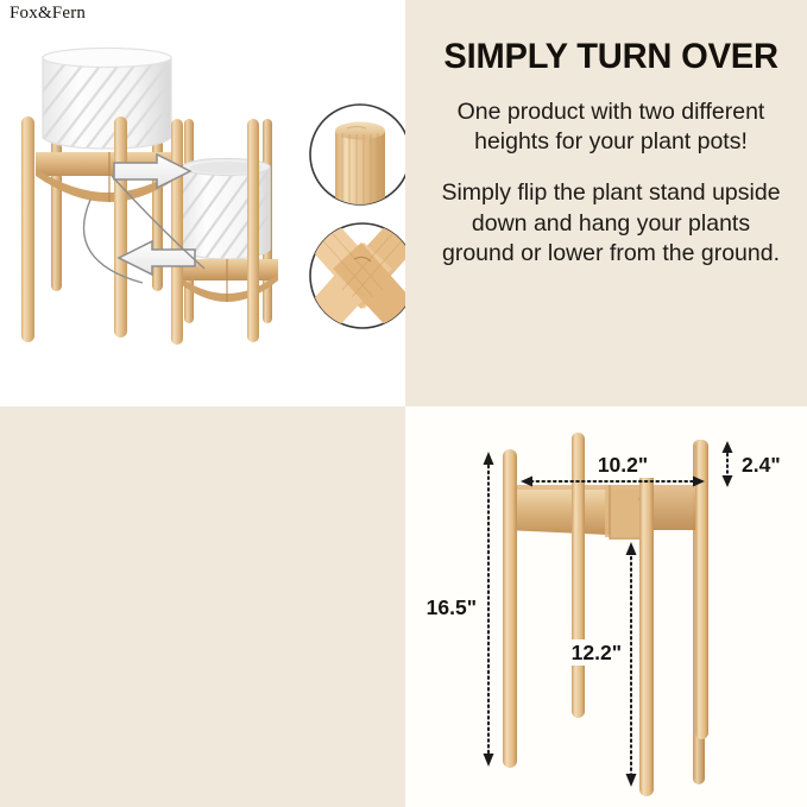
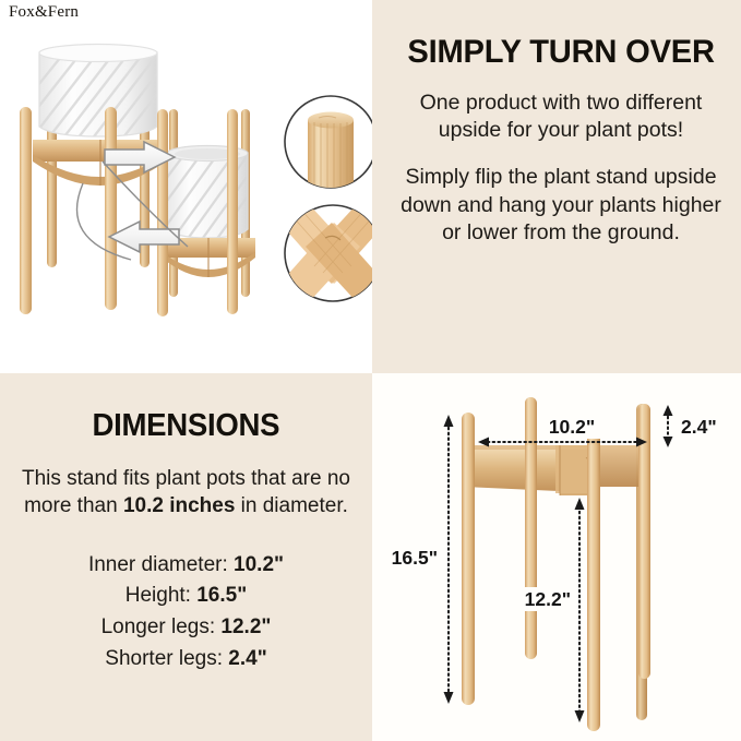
  Fox&Fern
  SIMPLY TURN OVER
- One product with two different heights for your plant pots!
+ One product with two different upside for your plant pots!
- Simply flip the plant stand upside down and hang your plants ground or lower from the ground.
+ Simply flip the plant stand upside down and hang your plants higher or lower from the ground.
+ DIMENSIONS
+ This stand fits plant pots that are no more than 10.2 inches in diameter.
+ Inner diameter: 10.2"
+ Height: 16.5"
+ Longer legs: 12.2"
+ Shorter legs: 2.4"
  10.2"
  2.4"
  16.5"
  12.2"
